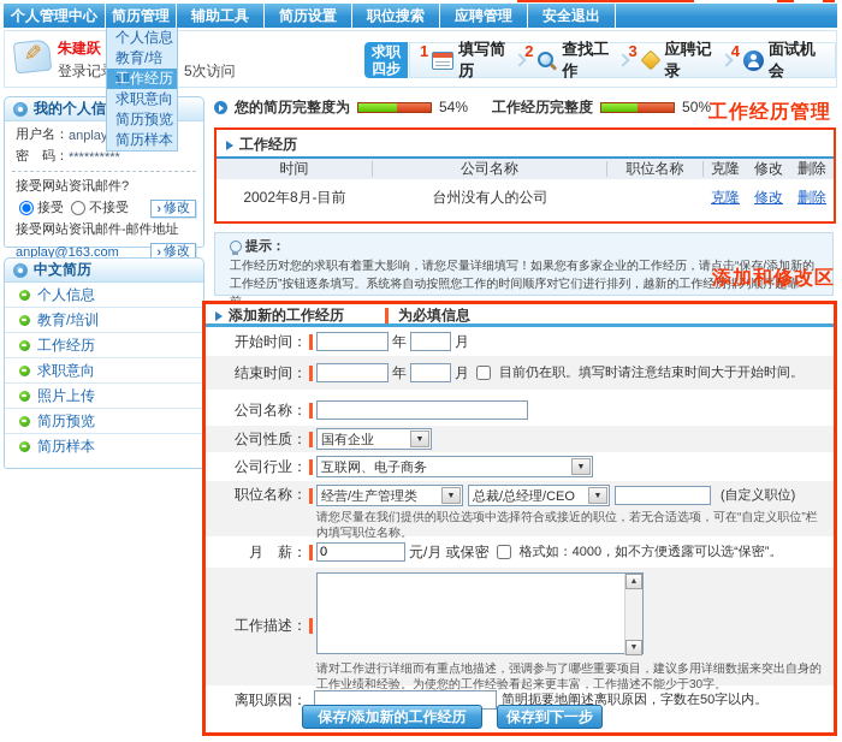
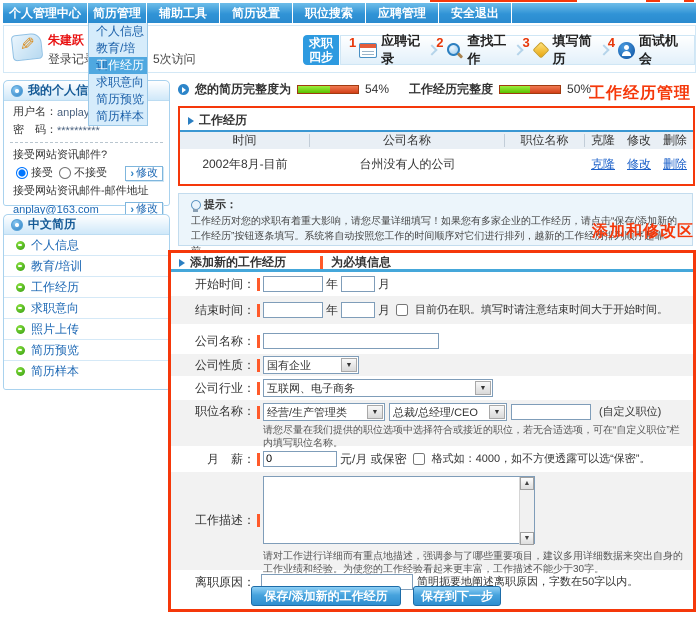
  个人管理中心
  简历管理
  辅助工具
  简历设置
  职位搜索
  应聘管理
  安全退出
  朱建跃
  5次访问
  求职
  四步
  1
- 填写简历
+ 应聘记录
  2
  查找工作
  3
- 应聘记录
+ 填写简历
  4
  面试机会
  个人信息
  教育/培
  工作经历
  求职意向
  简历预览
  简历样本
  我的个人信
  用户名：
  密 码：
  **********
  接受网站资讯邮件?
  接受 不接受
  修改
  接受网站资讯邮件-邮件地址
  anplay@163.com
  修改
  中文简历
  个人信息
  教育/培训
  工作经历
  求职意向
  照片上传
  简历预览
  简历样本
  您的简历完整度为
  54%
  工作经历完整度
  50%
  工作经历管理
  添加和修改区
  工作经历
  时间
  公司名称
  职位名称
  克隆
  修改
  删除
  2002年8月-目前
  台州没有人的公司
  克隆
  修改
  删除
  提示：
  工作经历对您的求职有着重大影响，请您尽量详细填写！如果您有多家企业的工作经历，请点击“保存/添加新的工作经历”按钮逐条填写。系统将自动按照您工作的时间顺序对它们进行排列，越新的工作经历排列顺序越靠
  添加新的工作经历
  为必填信息
  开始时间：
  年
  月
  结束时间：
  年
  月
  目前仍在职。填写时请注意结束时间大于开始时间。
  公司名称：
  公司性质：
  国有企业
  公司行业：
  互联网、电子商务
  职位名称：
  经营/生产管理类
  总裁/总经理/CEO
  (自定义职位)
  请您尽量在我们提供的职位选项中选择符合或接近的职位，若无合适选项，可在“自定义职位”栏内填写职位名称。
  月 薪：
  0
  元/月 或保密
  格式如：4000，如不方便透露可以选“保密”。
  工作描述：
  请对工作进行详细而有重点地描述，强调参与了哪些重要项目，建议多用详细数据来突出自身的工作业绩和经验。为使您的工作经验看起来更丰富，工作描述不能少于30字。
  离职原因：
  简明扼要地阐述离职原因，字数在50字以内。
  保存/添加新的工作经历
  保存到下一步
